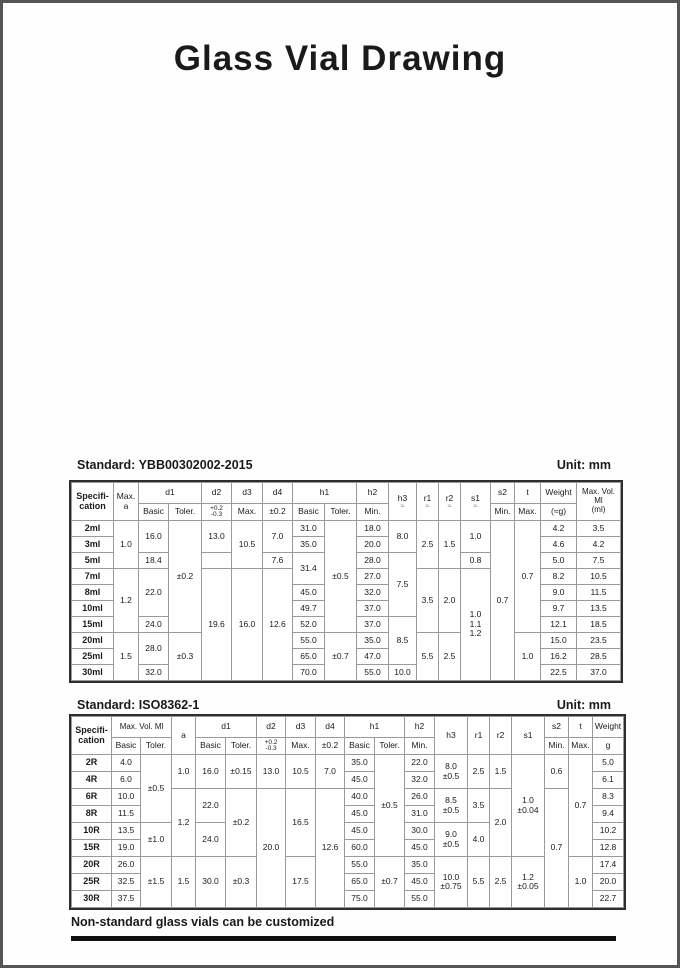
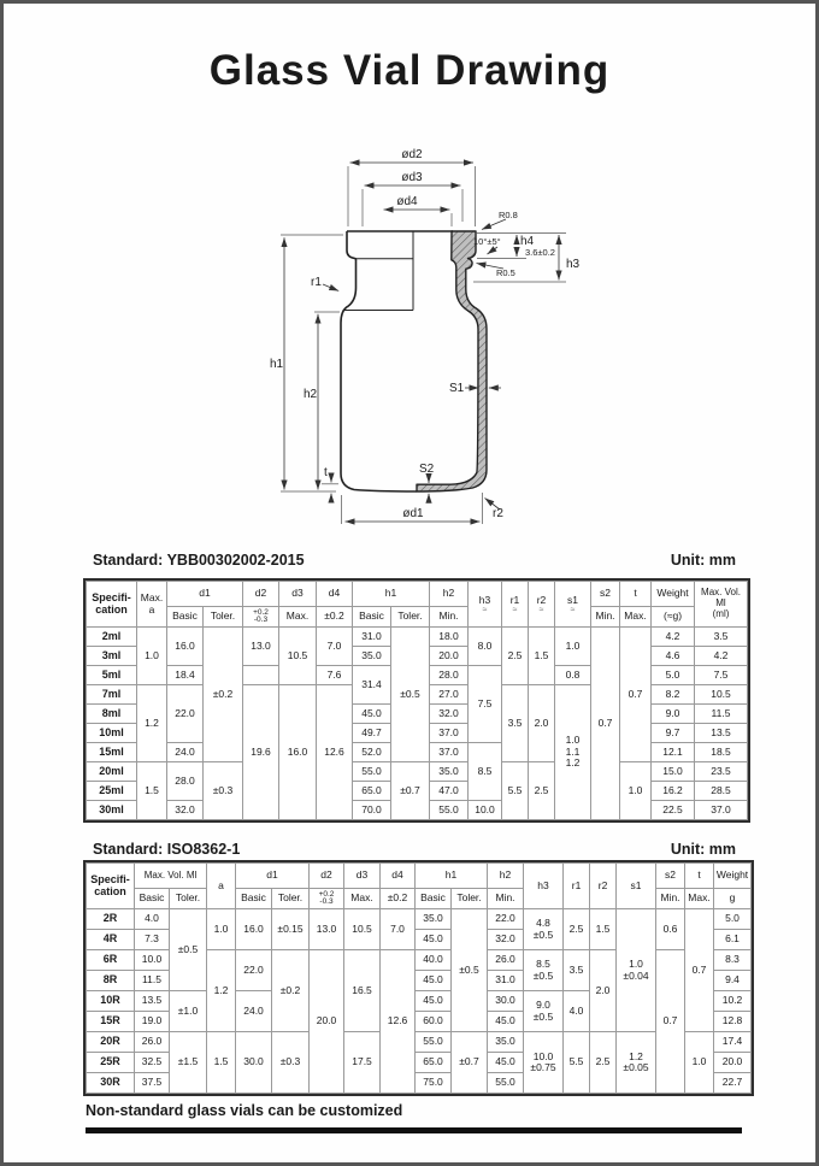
  Glass Vial Drawing
+ ød2
+ ød3
+ ød4
+ h1
+ h2
+ h3
+ h4
+ 3.6±0.2
+ 10°±5°
+ R0.8
+ R0.5
+ r1
+ S1
+ S2
+ t
+ ød1
+ r2
  Standard: YBB00302002-2015
  Unit: mm
  Specifi- cation	Max. a	d1	d2	d3	d4	h1	h2	h3	r1	r2	s1	s2	t	Weight	Max. Vol. Ml (ml)
  Basic	Toler.		Max.	±0.2	Basic	Toler.	Min.	Min.	Max.	(≈g)
  2ml	1.0	16.0	±0.2	13.0	10.5	7.0	31.0	±0.5	18.0	8.0	2.5	1.5	1.0	0.7	0.7	4.2	3.5
  3ml	35.0	20.0	4.6	4.2
  5ml	18.4		7.6	31.4	28.0	7.5	0.8	5.0	7.5
  7ml	1.2	22.0	19.6	16.0	12.6	27.0	3.5	2.0	1.0 1.1 1.2	8.2	10.5
  8ml	45.0	32.0	9.0	11.5
  10ml	49.7	37.0	9.7	13.5
  15ml	24.0	52.0	37.0	8.5	12.1	18.5
  20ml	1.5	28.0	±0.3	55.0	±0.7	35.0	5.5	2.5	1.0	15.0	23.5
  25ml	65.0	47.0	16.2	28.5
  30ml	32.0	70.0	55.0	10.0	22.5	37.0
  Standard: ISO8362-1
  Unit: mm
  Specifi- cation	Max. Vol. Ml	a	d1	d2	d3	d4	h1	h2	h3	r1	r2	s1	s2	t	Weight
  Basic	Toler.	Basic	Toler.		Max.	±0.2	Basic	Toler.	Min.	Min.	Max.	g
- 2R	4.0	±0.5	1.0	16.0	±0.15	13.0	10.5	7.0	35.0	±0.5	22.0	8.0 ±0.5	2.5	1.5	1.0 ±0.04	0.6	0.7	5.0
+ 2R	4.0	±0.5	1.0	16.0	±0.15	13.0	10.5	7.0	35.0	±0.5	22.0	4.8 ±0.5	2.5	1.5	1.0 ±0.04	0.6	0.7	5.0
- 4R	6.0	45.0	32.0	6.1
+ 4R	7.3	45.0	32.0	6.1
  6R	10.0	1.2	22.0	±0.2	20.0	16.5	12.6	40.0	26.0	8.5 ±0.5	3.5	2.0	0.7	8.3
  8R	11.5	45.0	31.0	9.4
  10R	13.5	±1.0	24.0	45.0	30.0	9.0 ±0.5	4.0	10.2
  15R	19.0	60.0	45.0	12.8
  20R	26.0	±1.5	1.5	30.0	±0.3	17.5	55.0	±0.7	35.0	10.0 ±0.75	5.5	2.5	1.2 ±0.05	1.0	17.4
  25R	32.5	65.0	45.0	20.0
  30R	37.5	75.0	55.0	22.7
  Non-standard glass vials can be customized
